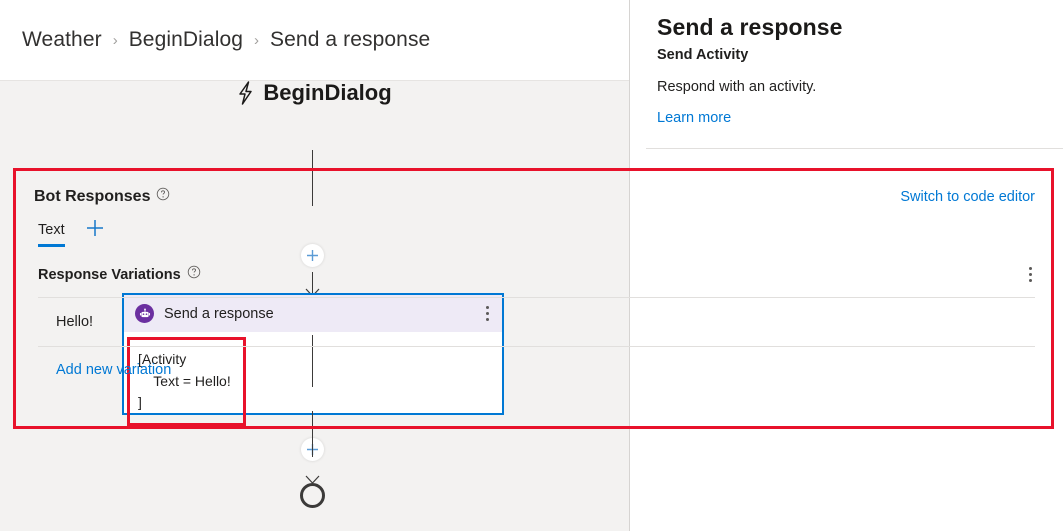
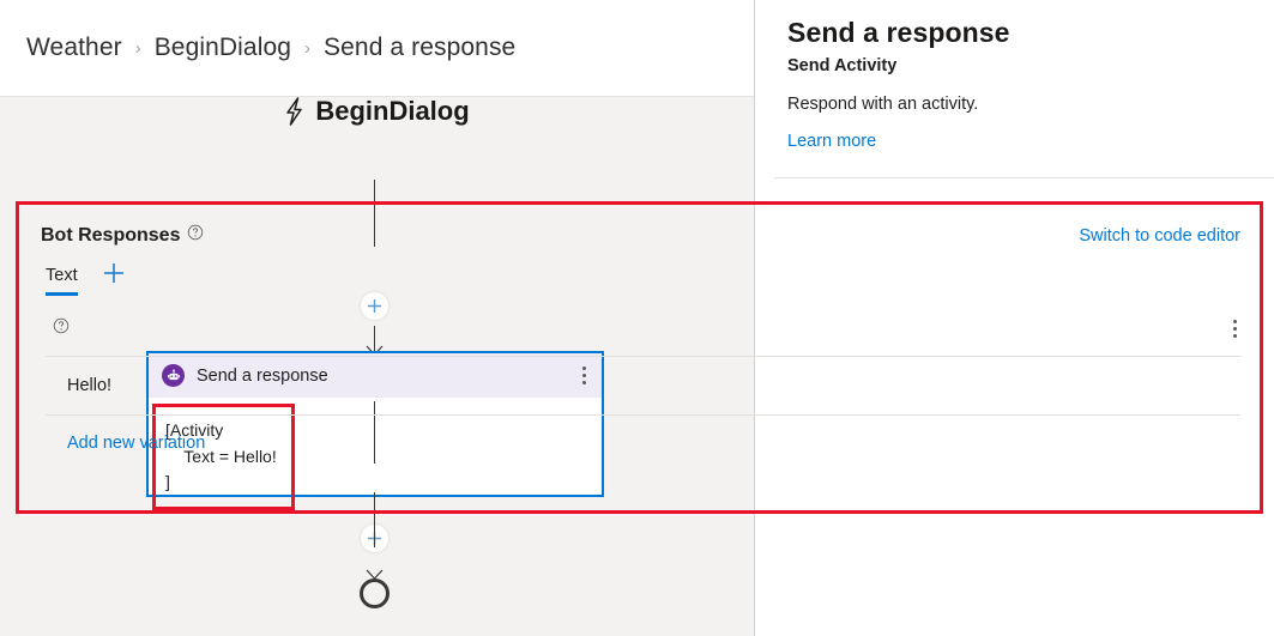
  Weather
  ›
  BeginDialog
  ›
  Send a response
  BeginDialog
  Send a response
  [Activity
  Text = Hello!
  ]
  Send a response
  Send Activity
  Respond with an activity.
  Learn more
  Bot Responses
  Switch to code editor
  Text
- Response Variations
  Hello!
  Add new variation
